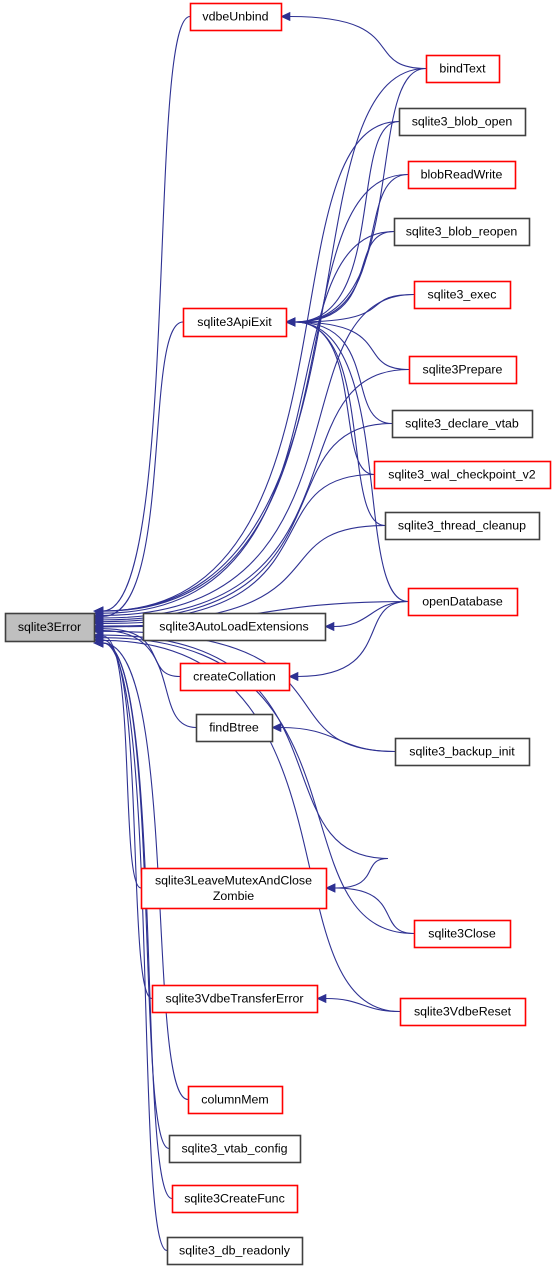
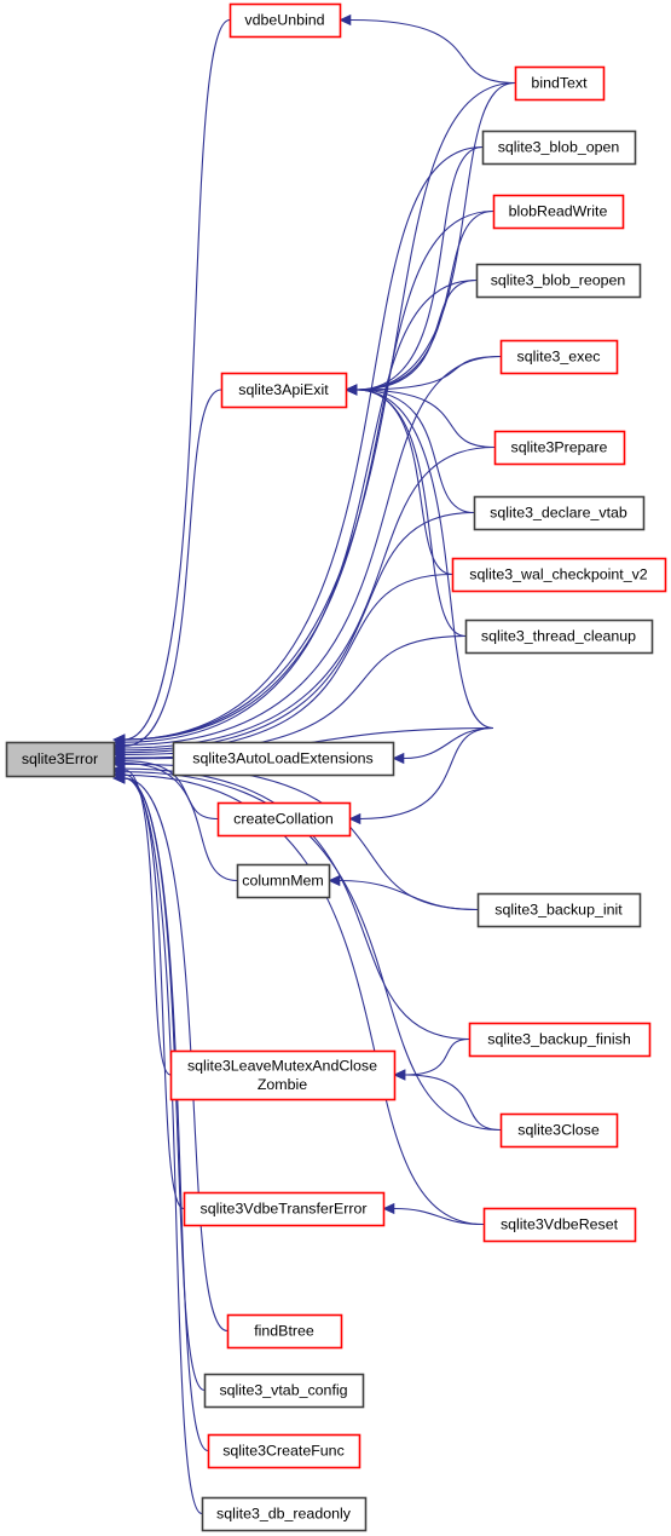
  sqlite3Error
  vdbeUnbind
  bindText
  sqlite3_blob_open
  blobReadWrite
  sqlite3_blob_reopen
  sqlite3_exec
  sqlite3ApiExit
  sqlite3Prepare
  sqlite3_declare_vtab
  sqlite3_wal_checkpoint_v2
  sqlite3_thread_cleanup
- openDatabase
  sqlite3AutoLoadExtensions
  createCollation
- findBtree
+ columnMem
  sqlite3_backup_init
+ sqlite3_backup_finish
  sqlite3LeaveMutexAndClose
  Zombie
  sqlite3Close
  sqlite3VdbeTransferError
  sqlite3VdbeReset
- columnMem
+ findBtree
  sqlite3_vtab_config
  sqlite3CreateFunc
  sqlite3_db_readonly
